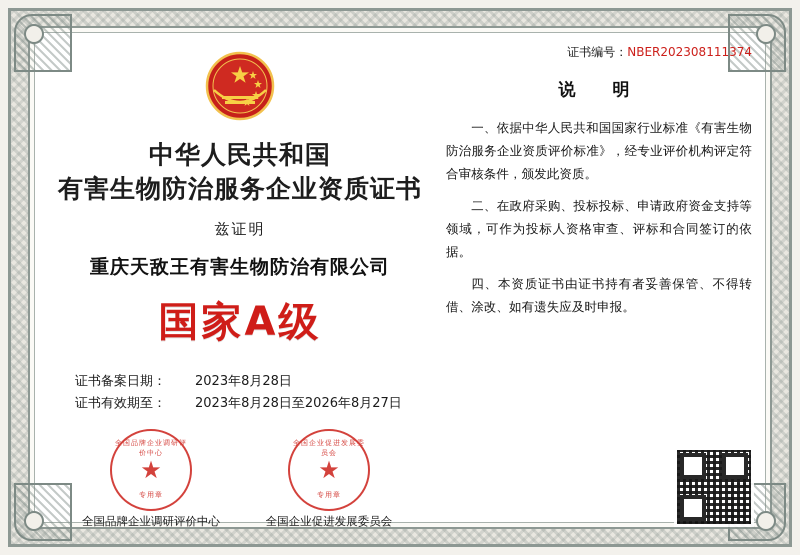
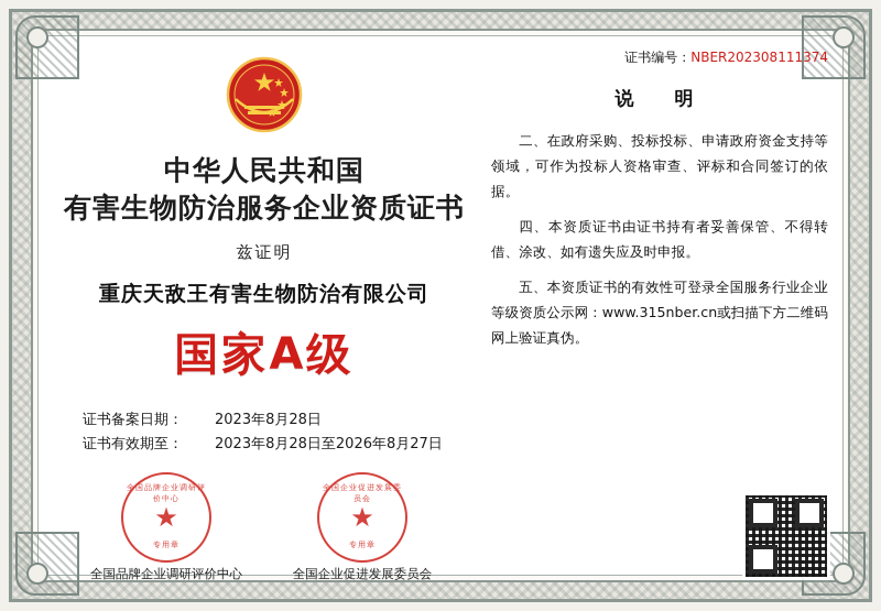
  中华人民共和国
  有害生物防治服务企业资质证书
  兹证明
  重庆天敌王有害生物防治有限公司
  国家A级
  证书备案日期：
  2023年8月28日
  证书有效期至：
  2023年8月28日至2026年8月27日
  全国品牌企业调研评价中心
  ★
  专用章
  全国品牌企业调研评价中心
  全国企业促进发展委员会
  ★
  专用章
  全国企业促进发展委员会
  证书编号：NBER202308111374
  说 明
- 一、依据中华人民共和国国家行业标准《有害生物防治服务企业资质评价标准》，经专业评价机构评定符合审核条件，颁发此资质。
  二、在政府采购、投标投标、申请政府资金支持等领域，可作为投标人资格审查、评标和合同签订的依据。
  四、本资质证书由证书持有者妥善保管、不得转借、涂改、如有遗失应及时申报。
+ 五、本资质证书的有效性可登录全国服务行业企业等级资质公示网：www.315nber.cn或扫描下方二维码网上验证真伪。
